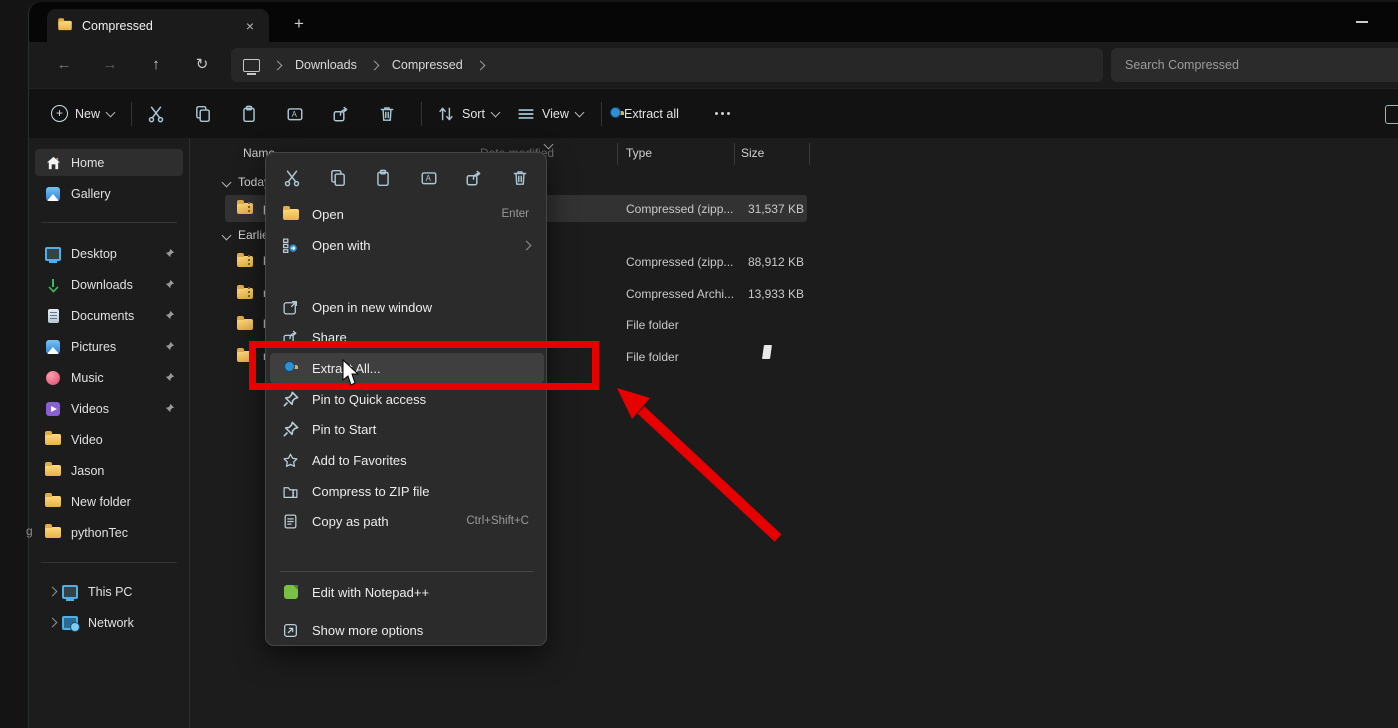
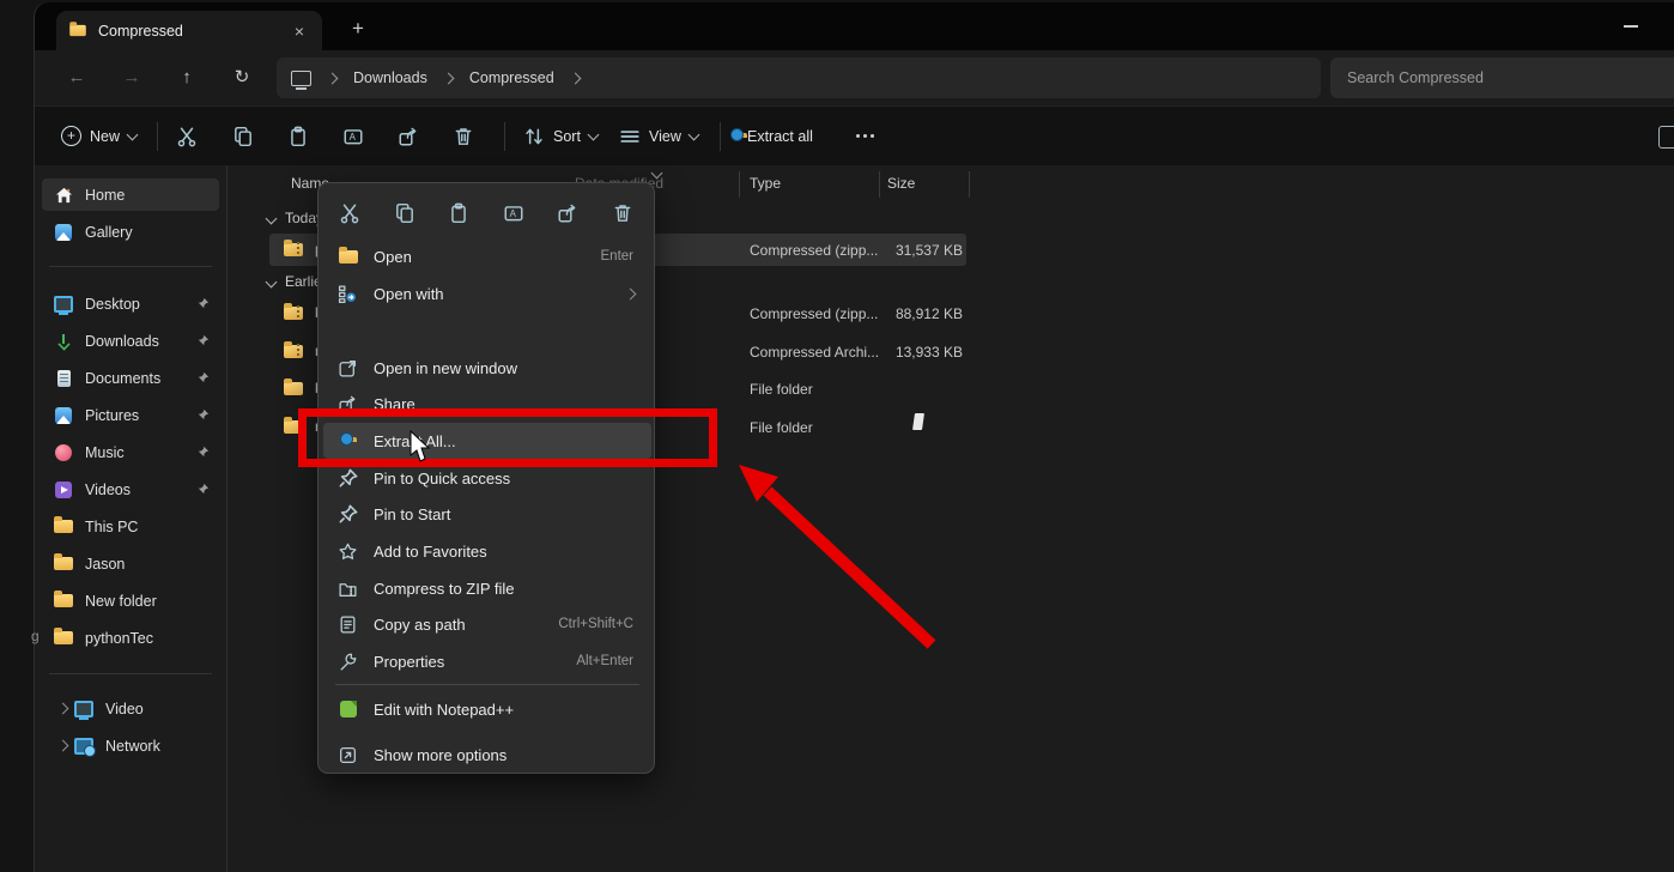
  g
  Compressed
  ×
  +
  ←
  →
  ↑
  ↻
  Downloads
  Compressed
  Search Compressed
  +
  New
  A
  Sort
  View
  Extract all
  Home
  Gallery
  Desktop
  Downloads
  Documents
  Pictures
  Music
  Videos
- Video
+ This PC
  Jason
  New folder
  pythonTec
- This PC
+ Video
  Network
  Nam
  Type
  Size
  Toda
  Compressed (zipp...
  31,537 KB
  Compressed (zipp...
  88,912 KB
  Compressed Archi...
  13,933 KB
  File folder
  File folder
  A
  Open
  Enter
  Open with
  Open in new window
  Share
  Extra All...
  Pin to Quick access
  Pin to Start
  Add to Favorites
  Compress to ZIP file
  Copy as path
  Ctrl+Shift+C
+ Properties
+ Alt+Enter
  Edit with Notepad++
  Show more options
